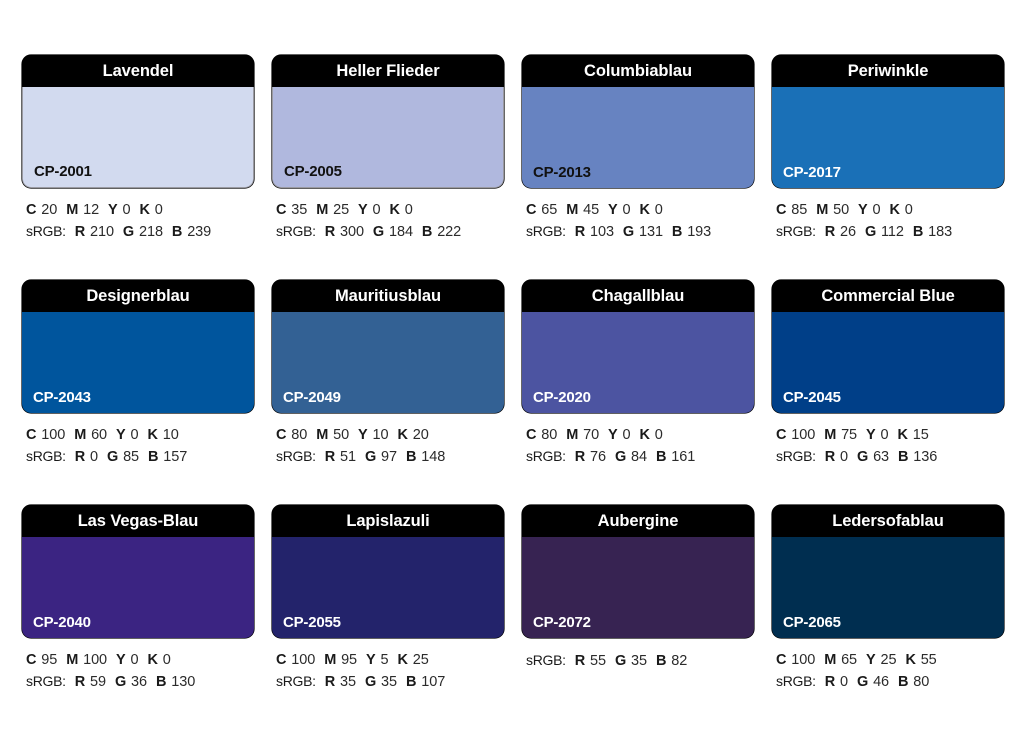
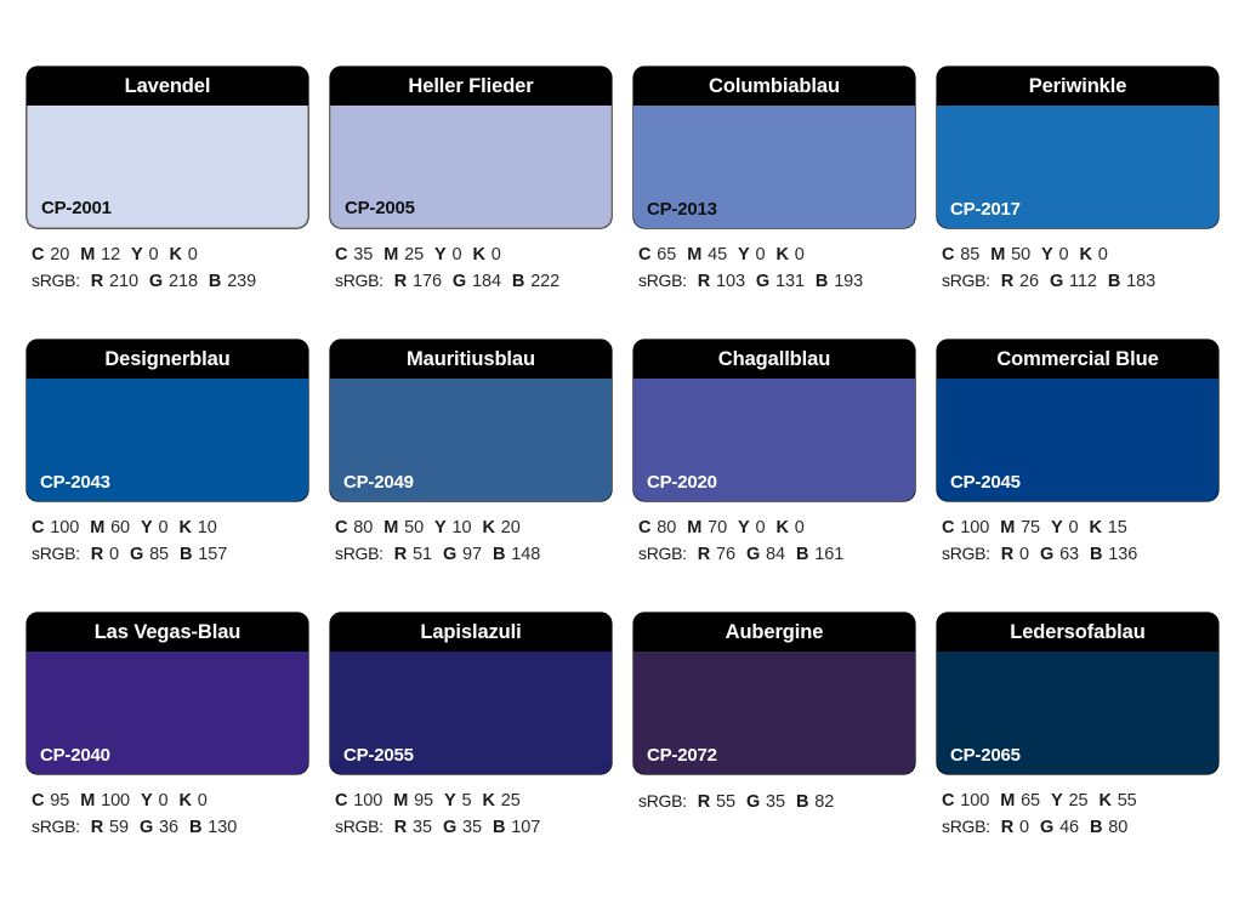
  Lavendel
  CP-2001
  C 20 M 12 Y 0 K 0
  sRGB: R 210 G 218 B 239
  Heller Flieder
  CP-2005
  C 35 M 25 Y 0 K 0
- sRGB: R 300 G 184 B 222
+ sRGB: R 176 G 184 B 222
  Columbiablau
  CP-2013
  C 65 M 45 Y 0 K 0
  sRGB: R 103 G 131 B 193
  Periwinkle
  CP-2017
  C 85 M 50 Y 0 K 0
  sRGB: R 26 G 112 B 183
  Designerblau
  CP-2043
  C 100 M 60 Y 0 K 10
  sRGB: R 0 G 85 B 157
  Mauritiusblau
  CP-2049
  C 80 M 50 Y 10 K 20
  sRGB: R 51 G 97 B 148
  Chagallblau
  CP-2020
  C 80 M 70 Y 0 K 0
  sRGB: R 76 G 84 B 161
  Commercial Blue
  CP-2045
  C 100 M 75 Y 0 K 15
  sRGB: R 0 G 63 B 136
  Las Vegas-Blau
  CP-2040
  C 95 M 100 Y 0 K 0
  sRGB: R 59 G 36 B 130
  Lapislazuli
  CP-2055
  C 100 M 95 Y 5 K 25
  sRGB: R 35 G 35 B 107
  Aubergine
  CP-2072
  sRGB: R 55 G 35 B 82
  Ledersofablau
  CP-2065
  C 100 M 65 Y 25 K 55
  sRGB: R 0 G 46 B 80
